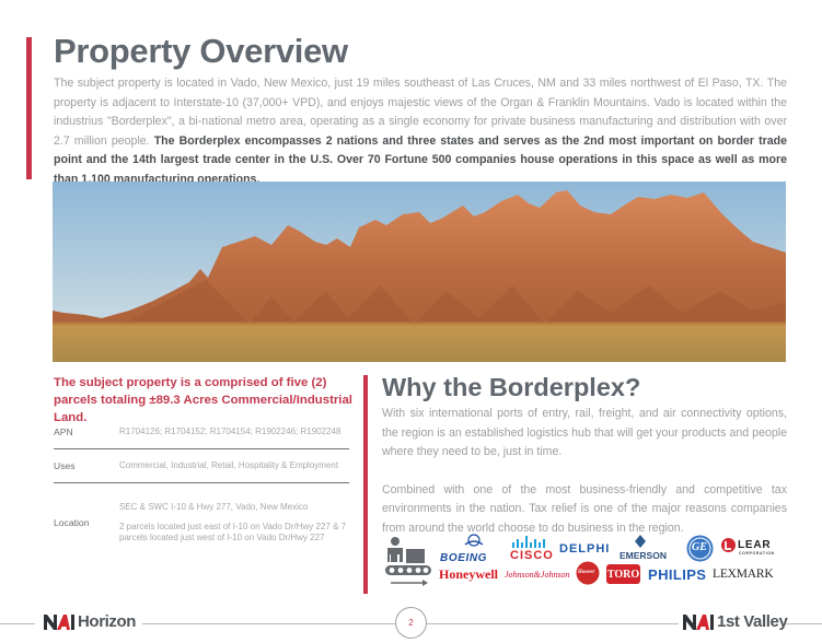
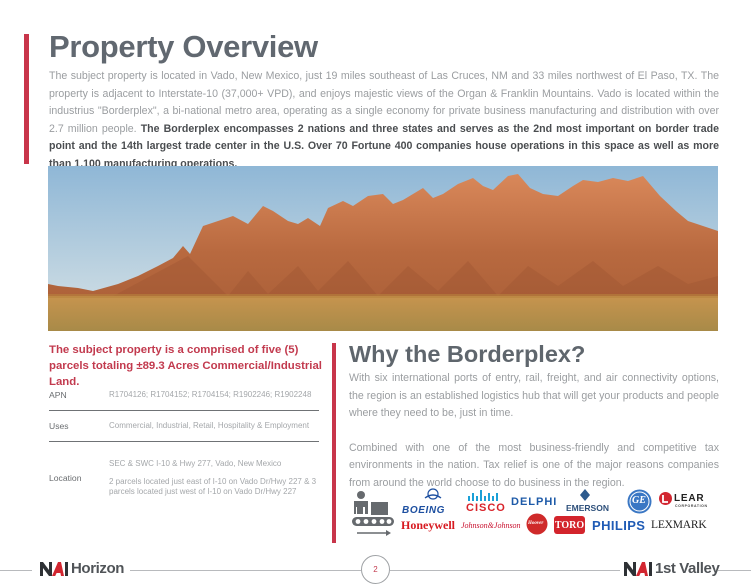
  Property Overview
- The subject property is located in Vado, New Mexico, just 19 miles southeast of Las Cruces, NM and 33 miles northwest of El Paso, TX. The property is adjacent to Interstate-10 (37,000+ VPD), and enjoys majestic views of the Organ & Franklin Mountains. Vado is located within the industrius "Borderplex", a bi-national metro area, operating as a single economy for private business manufacturing and distribution with over 2.7 million people. The Borderplex encompasses 2 nations and three states and serves as the 2nd most important on border trade point and the 14th largest trade center in the U.S. Over 70 Fortune 500 companies house operations in this space as well as more than 1,100 manufacturing operations.
+ The subject property is located in Vado, New Mexico, just 19 miles southeast of Las Cruces, NM and 33 miles northwest of El Paso, TX. The property is adjacent to Interstate-10 (37,000+ VPD), and enjoys majestic views of the Organ & Franklin Mountains. Vado is located within the industrius "Borderplex", a bi-national metro area, operating as a single economy for private business manufacturing and distribution with over 2.7 million people. The Borderplex encompasses 2 nations and three states and serves as the 2nd most important on border trade point and the 14th largest trade center in the U.S. Over 70 Fortune 400 companies house operations in this space as well as more than 1,100 manufacturing operations.
- The subject property is a comprised of five (2) parcels totaling ±89.3 Acres Commercial/Industrial Land.
+ The subject property is a comprised of five (5) parcels totaling ±89.3 Acres Commercial/Industrial Land.
  APN
  R1704126; R1704152; R1704154; R1902246; R1902248
  Uses
  Commercial, Industrial, Retail, Hospitality & Employment
  Location
  SEC & SWC I-10 & Hwy 277, Vado, New Mexico
- 2 parcels located just east of I-10 on Vado Dr/Hwy 227 & 7 parcels located just west of I-10 on Vado Dr/Hwy 227
+ 2 parcels located just east of I-10 on Vado Dr/Hwy 227 & 3 parcels located just west of I-10 on Vado Dr/Hwy 227
  Why the Borderplex?
  With six international ports of entry, rail, freight, and air connectivity options, the region is an established logistics hub that will get your products and people where they need to be, just in time.
  Combined with one of the most business-friendly and competitive tax environments in the nation. Tax relief is one of the major reasons companies from around the world choose to do business in the region.
  BOEING
  CISCO
  DELPHI
  EMERSON
  GE
  LEAR
  Honeywell
  Johnson&Johnson
  TORO
  PHILIPS
  LEXMARK
  Horizon
  2
  1st Valley
